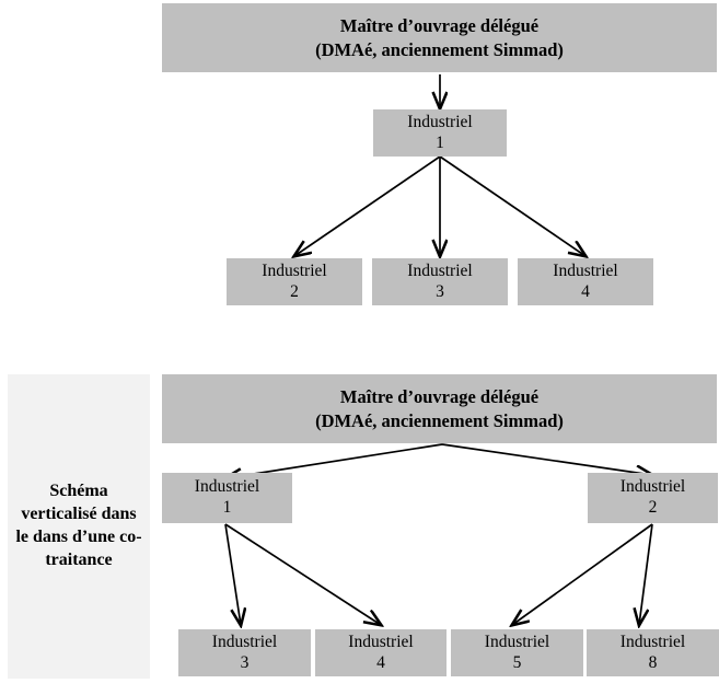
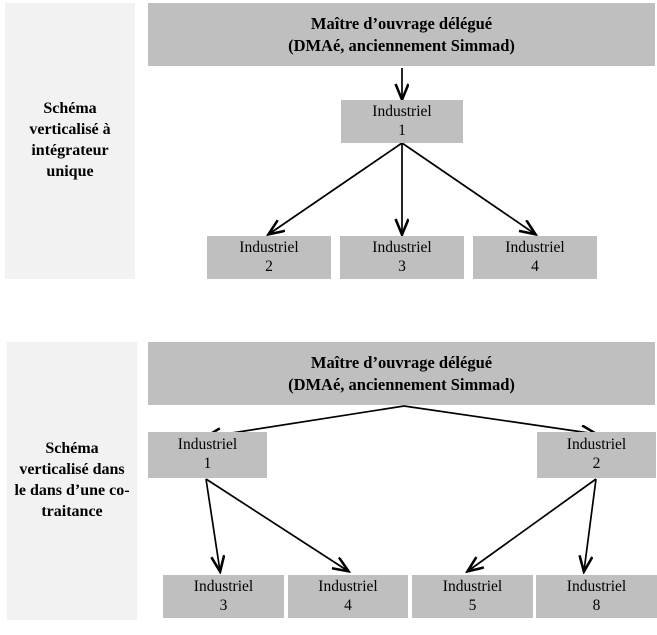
+ Schéma verticalisé à intégrateur unique
  Maître d’ouvrage délégué
  (DMAé, anciennement Simmad)
  Industriel
  1
  Industriel
  2
  Industriel
  3
  Industriel
  4
  Schéma verticalisé dans le dans d’une co-traitance
  Maître d’ouvrage délégué
  (DMAé, anciennement Simmad)
  Industriel
  1
  Industriel
  2
  Industriel
  3
  Industriel
  4
  Industriel
  5
  Industriel
  8
